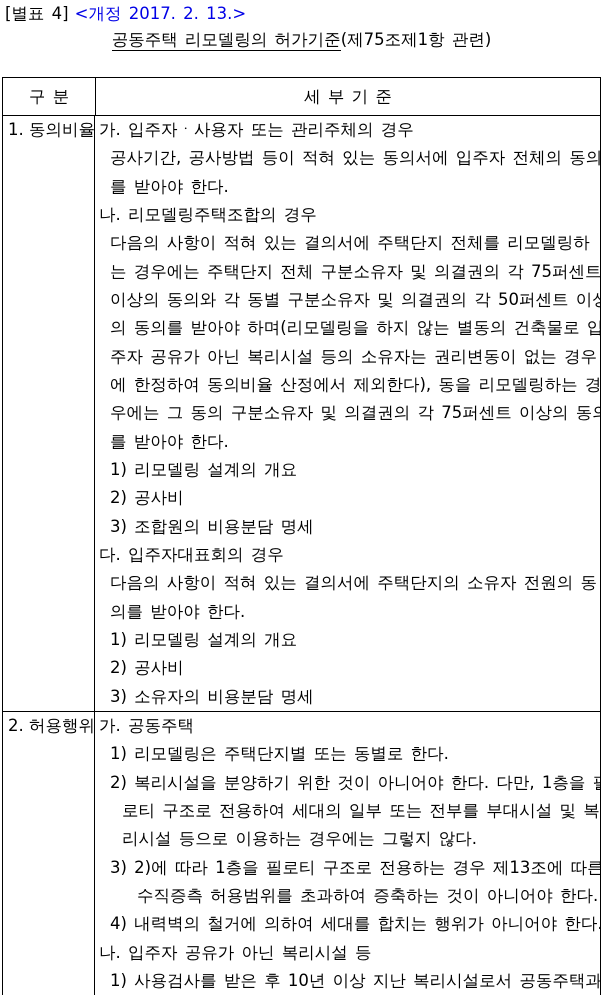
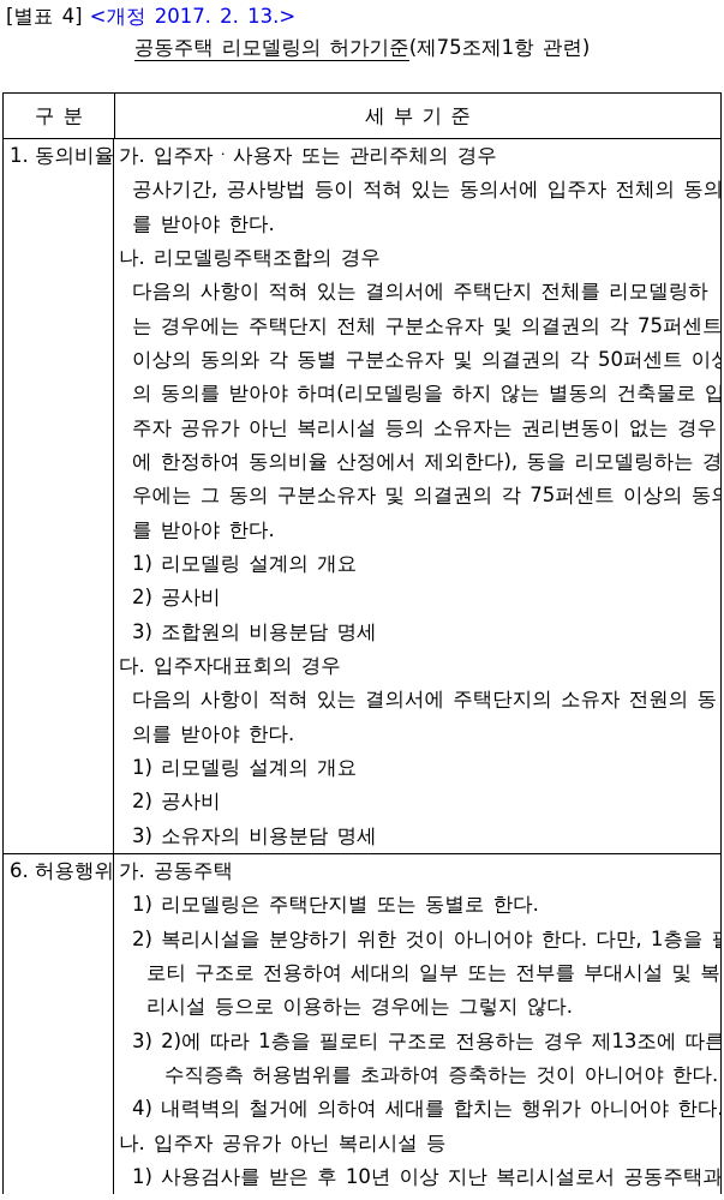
  [별표 4] <개정 2017. 2. 13.>
  공동주택 리모델링의 허가기준(제75조제1항 관련)
  구 분
  세 부 기 준
  1. 동의비율
  가. 입주자ㆍ사용자 또는 관리주체의 경우
  공사기간, 공사방법 등이 적혀 있는 동의서에 입주자 전체의 동의
  를 받아야 한다.
  나. 리모델링주택조합의 경우
  다음의 사항이 적혀 있는 결의서에 주택단지 전체를 리모델링하
  는 경우에는 주택단지 전체 구분소유자 및 의결권의 각 75퍼센트
  이상의 동의와 각 동별 구분소유자 및 의결권의 각 50퍼센트 이
  의 동의를 받아야 하며(리모델링을 하지 않는 별동의 건축물로 입
  주자 공유가 아닌 복리시설 등의 소유자는 권리변동이 없는 경우
  에 한정하여 동의비율 산정에서 제외한다), 동을 리모델링하는 경
  우에는 그 동의 구분소유자 및 의결권의 각 75퍼센트 이상의 동
  를 받아야 한다.
  1) 리모델링 설계의 개요
  2) 공사비
  3) 조합원의 비용분담 명세
  다. 입주자대표회의 경우
  다음의 사항이 적혀 있는 결의서에 주택단지의 소유자 전원의 동
  의를 받아야 한다.
  1) 리모델링 설계의 개요
  2) 공사비
  3) 소유자의 비용분담 명세
- 2. 허용행위
+ 6. 허용행위
  가. 공동주택
  1) 리모델링은 주택단지별 또는 동별로 한다.
  2) 복리시설을 분양하기 위한 것이 아니어야 한다. 다만, 1층을
  로티 구조로 전용하여 세대의 일부 또는 전부를 부대시설 및 복
  리시설 등으로 이용하는 경우에는 그렇지 않다.
  3) 2)에 따라 1층을 필로티 구조로 전용하는 경우 제13조에 따른
  수직증측 허용범위를 초과하여 증축하는 것이 아니어야 한다.
  4) 내력벽의 철거에 의하여 세대를 합치는 행위가 아니어야 한다
  나. 입주자 공유가 아닌 복리시설 등
  1) 사용검사를 받은 후 10년 이상 지난 복리시설로서 공동주택과
